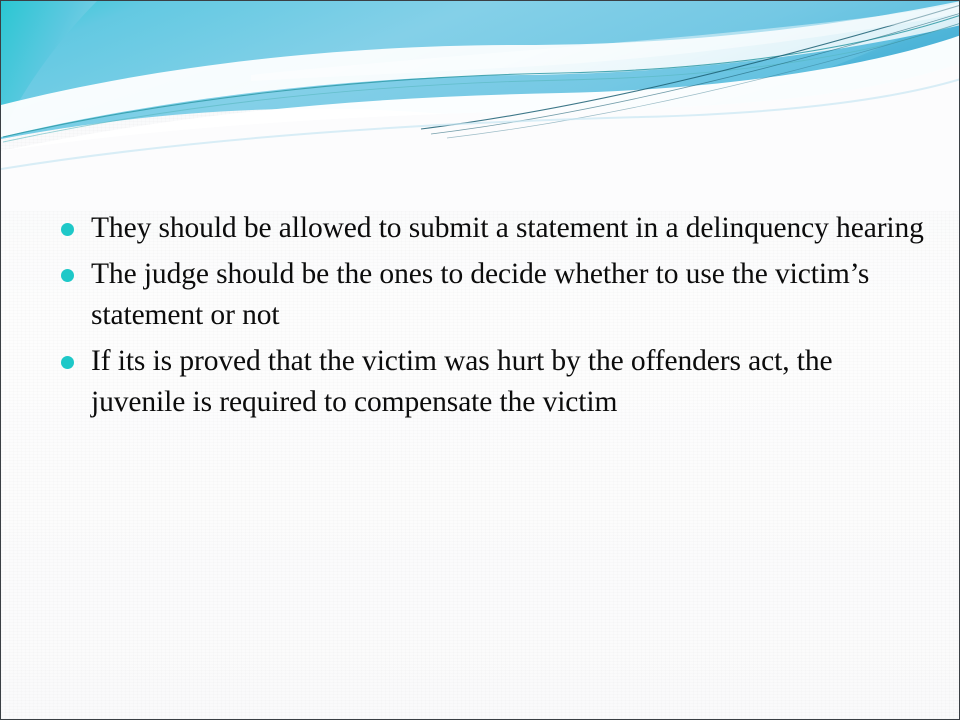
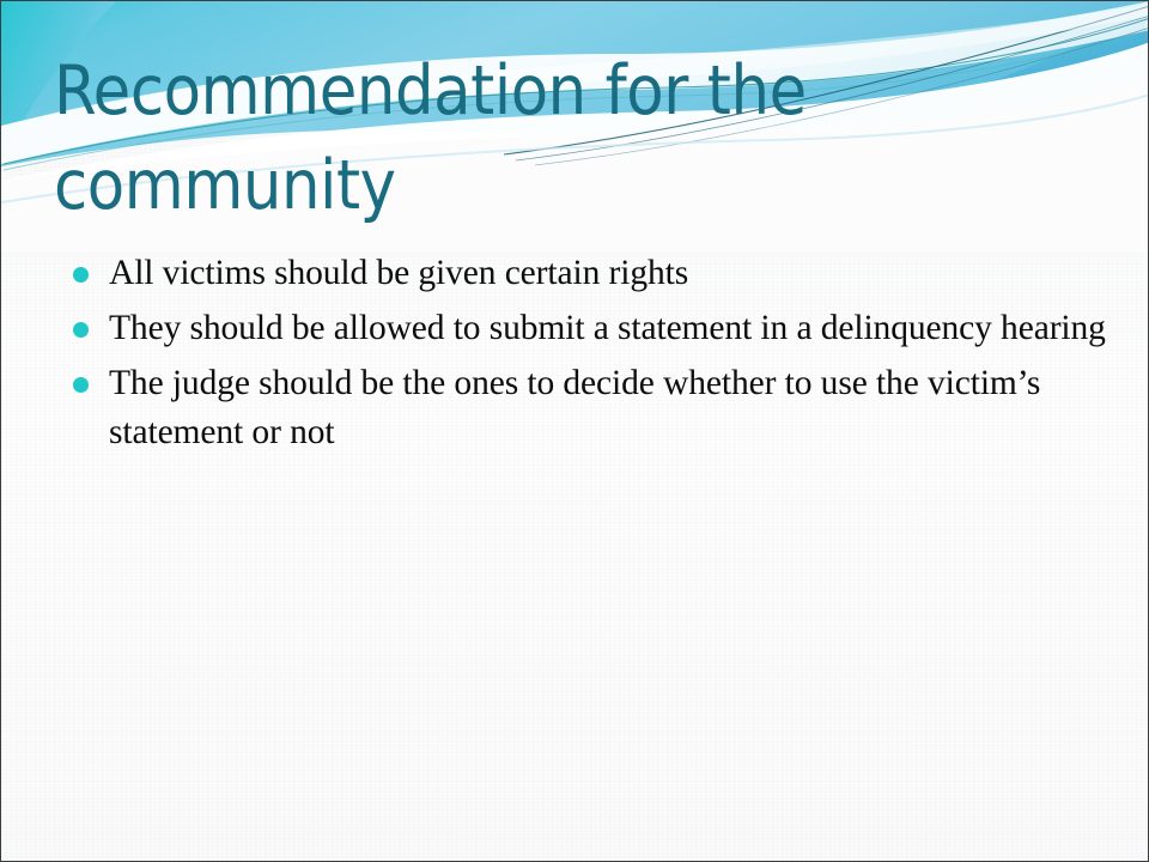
+ Recommendation for the community
+ All victims should be given certain rights
  They should be allowed to submit a statement in a delinquency hearing
  The judge should be the ones to decide whether to use the victim’s statement or not
- If its is proved that the victim was hurt by the offenders act, the juvenile is required to compensate the victim
